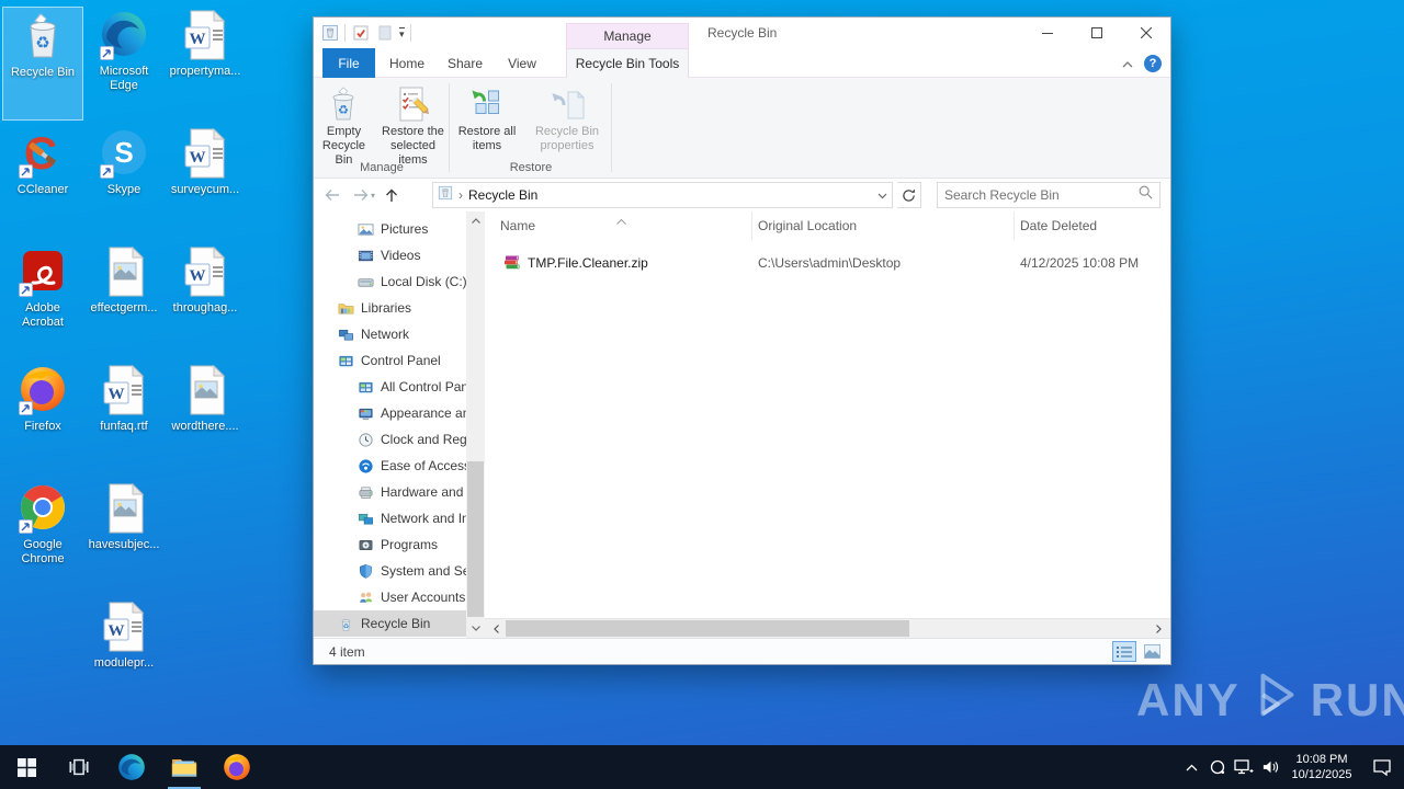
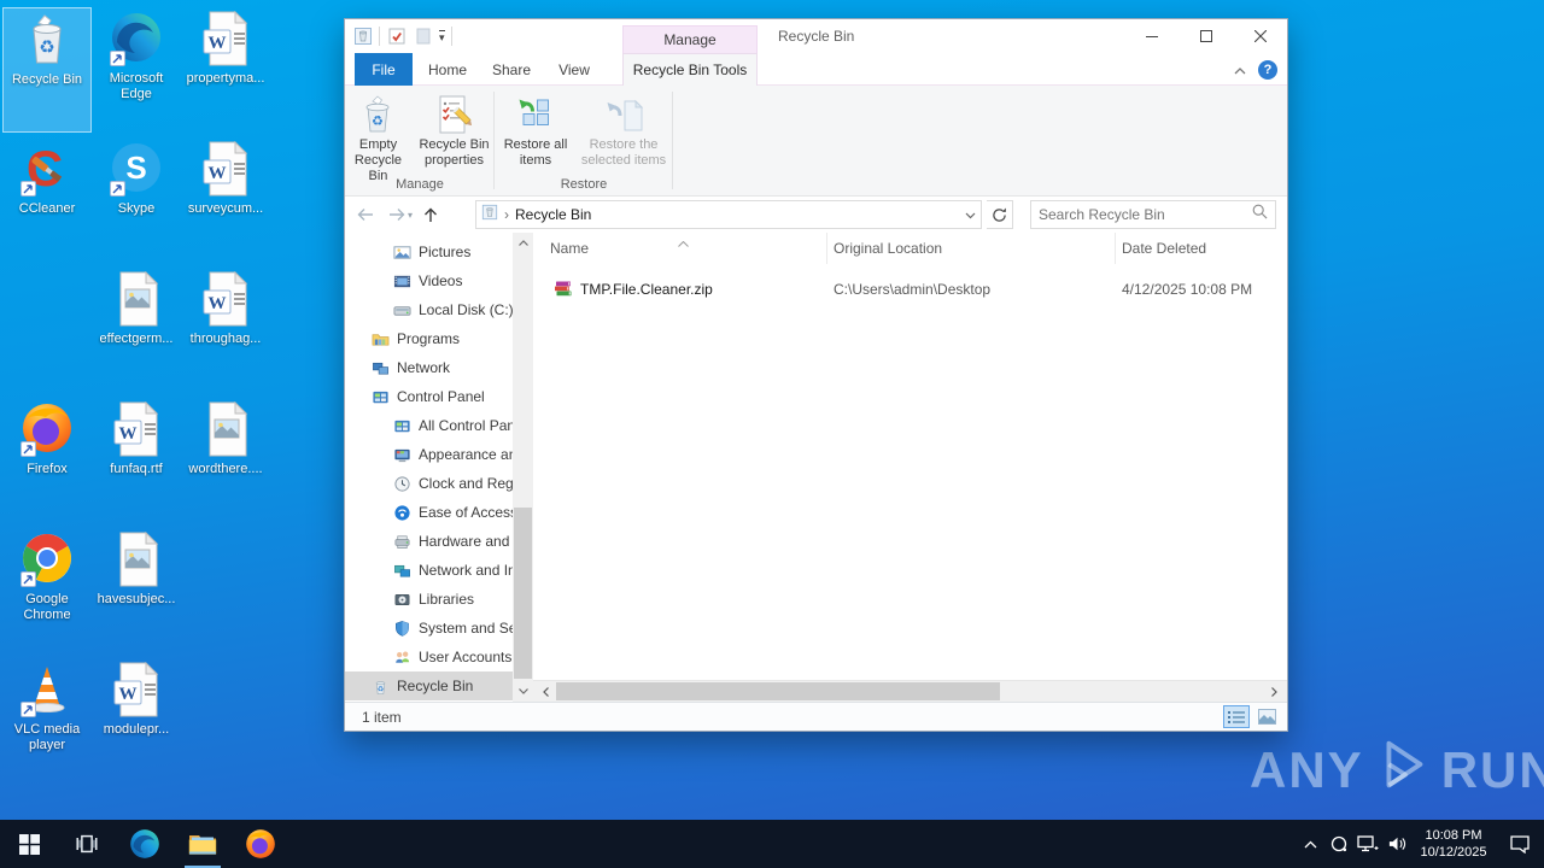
  ♻
  Recycle Bin
  Microsoft Edge
  W
  propertyma...
  CCleaner
  S
  Skype
  W
  surveycum...
- Adobe Acrobat
  effectgerm...
  W
  throughag...
  Firefox
  W
  funfaq.rtf
  wordthere....
  Google Chrome
  havesubjec...
+ VLC media player
  W
  modulepr...
  ANY
  RUN
  ▾
  Manage
  Recycle Bin
  File
  Home
  Share
  View
  Recycle Bin Tools
  ?
  ♻
  Empty Recycle Bin
- Restore the selected items
+ Recycle Bin properties
  Manage
  Restore all items
- Recycle Bin properties
+ Restore the selected items
  Restore
  ▾
  ›
  Recycle Bin
  Search Recycle Bin
  Pictures
  Videos
  Local Disk (C:)
- Libraries
+ Programs
  Network
  Control Panel
  All Control Pan
  Appearance a
  Clock and Reg
  Ease of Acces
  Hardware and
  Network and I
- Programs
+ Libraries
  System and S
  User Accounts
  Recycle Bin
  Name
  Original Location
  Date Deleted
  TMP.File.Cleaner.zip
  C:\Users\admin\Desktop
  4/12/2025 10:08 PM
- 4 item
+ 1 item
  10:08 PM
  10/12/2025
